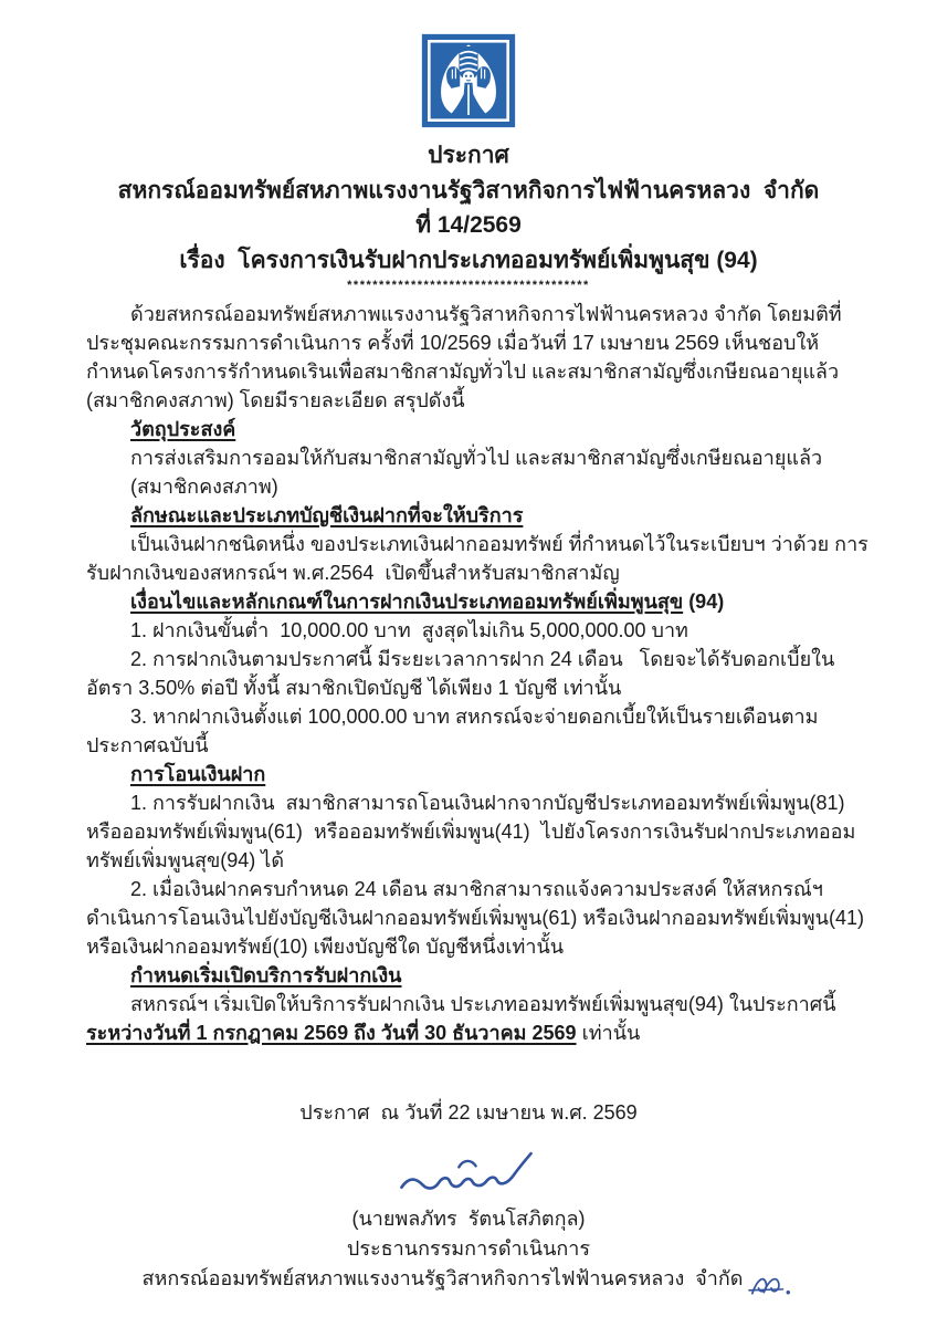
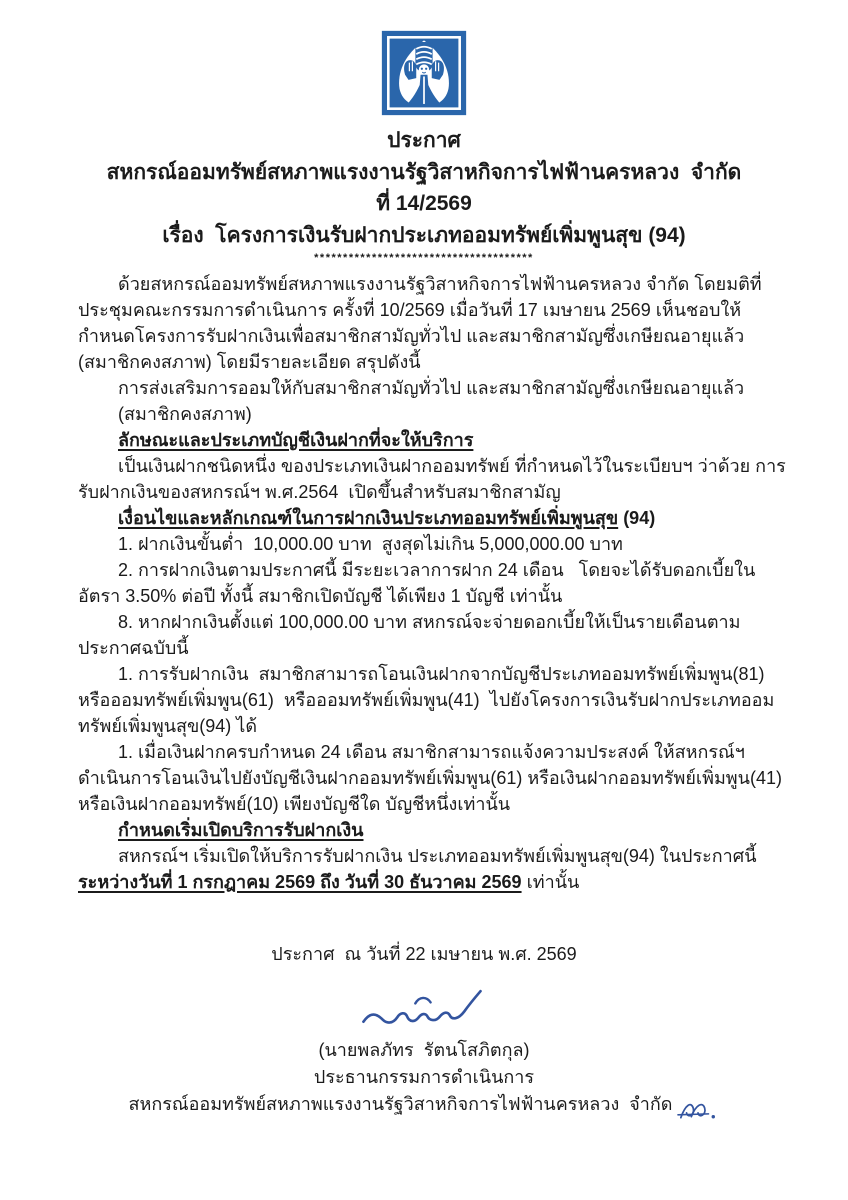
  ประกาศ
  สหกรณ์ออมทรัพย์สหภาพแรงงานรัฐวิสาหกิจการไฟฟ้านครหลวง จำกัด
  ที่ 14/2569
  เรื่อง โครงการเงินรับฝากประเภทออมทรัพย์เพิ่มพูนสุข (94)
  **************************************
- ด้วยสหกรณ์ออมทรัพย์สหภาพแรงงานรัฐวิสาหกิจการไฟฟ้านครหลวง จำกัด โดยมติที่ประชุมคณะกรรมการดำเนินการ ครั้งที่ 10/2569 เมื่อวันที่ 17 เมษายน 2569 เห็นชอบให้กำหนดโครงการรักำหนดเรินเพื่อสมาชิกสามัญทั่วไป และสมาชิกสามัญซึ่งเกษียณอายุแล้ว (สมาชิกคงสภาพ) โดยมีรายละเอียด สรุปดังนี้
+ ด้วยสหกรณ์ออมทรัพย์สหภาพแรงงานรัฐวิสาหกิจการไฟฟ้านครหลวง จำกัด โดยมติที่ประชุมคณะกรรมการดำเนินการ ครั้งที่ 10/2569 เมื่อวันที่ 17 เมษายน 2569 เห็นชอบให้กำหนดโครงการรับฝากเงินเพื่อสมาชิกสามัญทั่วไป และสมาชิกสามัญซึ่งเกษียณอายุแล้ว (สมาชิกคงสภาพ) โดยมีรายละเอียด สรุปดังนี้
- วัตถุประสงค์
  การส่งเสริมการออมให้กับสมาชิกสามัญทั่วไป และสมาชิกสามัญซึ่งเกษียณอายุแล้ว (สมาชิกคงสภาพ)
  ลักษณะและประเภทบัญชีเงินฝากที่จะให้บริการ
  เป็นเงินฝากชนิดหนึ่ง ของประเภทเงินฝากออมทรัพย์ ที่กำหนดไว้ในระเบียบฯ ว่าด้วย การรับฝากเงินของสหกรณ์ฯ พ.ศ.2564 เปิดขึ้นสำหรับสมาชิกสามัญ
  เงื่อนไขและหลักเกณฑ์ในการฝากเงินประเภทออมทรัพย์เพิ่มพูนสุข (94)
  1. ฝากเงินขั้นต่ำ 10,000.00 บาท สูงสุดไม่เกิน 5,000,000.00 บาท
  2. การฝากเงินตามประกาศนี้ มีระยะเวลาการฝาก 24 เดือน โดยจะได้รับดอกเบี้ยในอัตรา 3.50% ต่อปี ทั้งนี้ สมาชิกเปิดบัญชี ได้เพียง 1 บัญชี เท่านั้น
- 3. หากฝากเงินตั้งแต่ 100,000.00 บาท สหกรณ์จะจ่ายดอกเบี้ยให้เป็นรายเดือนตามประกาศฉบับนี้
+ 8. หากฝากเงินตั้งแต่ 100,000.00 บาท สหกรณ์จะจ่ายดอกเบี้ยให้เป็นรายเดือนตามประกาศฉบับนี้
- การโอนเงินฝาก
  1. การรับฝากเงิน สมาชิกสามารถโอนเงินฝากจากบัญชีประเภทออมทรัพย์เพิ่มพูน(81) หรือออมทรัพย์เพิ่มพูน(61) หรือออมทรัพย์เพิ่มพูน(41) ไปยังโครงการเงินรับฝากประเภทออมทรัพย์เพิ่มพูนสุข(94) ได้
- 2. เมื่อเงินฝากครบกำหนด 24 เดือน สมาชิกสามารถแจ้งความประสงค์ ให้สหกรณ์ฯ ดำเนินการโอนเงินไปยังบัญชีเงินฝากออมทรัพย์เพิ่มพูน(61) หรือเงินฝากออมทรัพย์เพิ่มพูน(41) หรือเงินฝากออมทรัพย์(10) เพียงบัญชีใด บัญชีหนึ่งเท่านั้น
+ 1. เมื่อเงินฝากครบกำหนด 24 เดือน สมาชิกสามารถแจ้งความประสงค์ ให้สหกรณ์ฯ ดำเนินการโอนเงินไปยังบัญชีเงินฝากออมทรัพย์เพิ่มพูน(61) หรือเงินฝากออมทรัพย์เพิ่มพูน(41) หรือเงินฝากออมทรัพย์(10) เพียงบัญชีใด บัญชีหนึ่งเท่านั้น
  กำหนดเริ่มเปิดบริการรับฝากเงิน
  สหกรณ์ฯ เริ่มเปิดให้บริการรับฝากเงิน ประเภทออมทรัพย์เพิ่มพูนสุข(94) ในประกาศนี้ ระหว่างวันที่ 1 กรกฎาคม 2569 ถึง วันที่ 30 ธันวาคม 2569 เท่านั้น
  ประกาศ ณ วันที่ 22 เมษายน พ.ศ. 2569
  (นายพลภัทร รัตนโสภิตกุล)
  ประธานกรรมการดำเนินการ
  สหกรณ์ออมทรัพย์สหภาพแรงงานรัฐวิสาหกิจการไฟฟ้านครหลวง จำกัด
